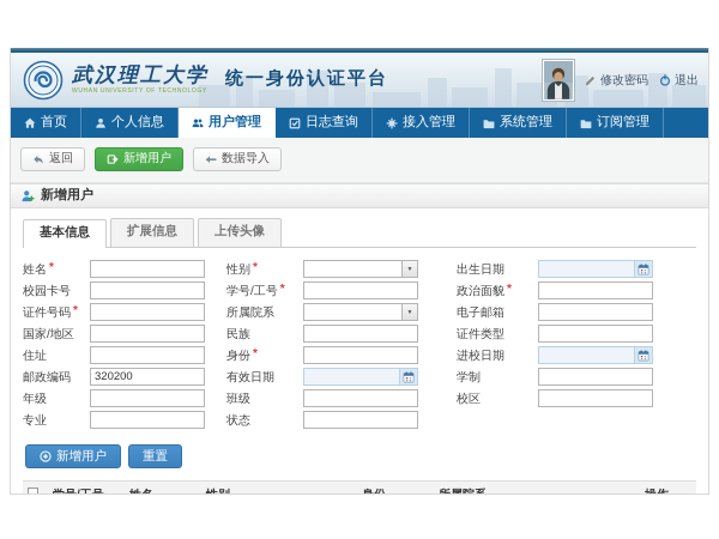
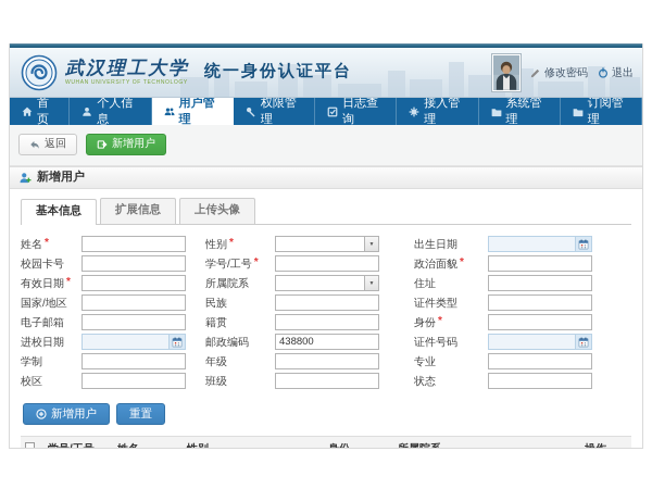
  武汉理工大学
  统一身份认证平台
  修改密码
  退出
  首页
  个人信息
  用户管理
+ 权限管理
  日志查询
  接入管理
  系统管理
  订阅管理
  返回
  新增用户
- 数据导入
  新增用户
  基本信息
  扩展信息
  上传头像
  姓名
  *
  性别
  *
  出生日期
  校园卡号
  学号/工号
  *
  政治面貌
  *
- 证件号码
+ 有效日期
  *
  所属院系
- 电子邮箱
+ 住址
  国家/地区
  民族
  证件类型
- 住址
+ 电子邮箱
+ 籍贯
  身份
  *
  进校日期
  邮政编码
- 320200
+ 438800
- 有效日期
+ 证件号码
  学制
  年级
- 班级
+ 专业
  校区
- 专业
+ 班级
  状态
  新增用户
  重置
